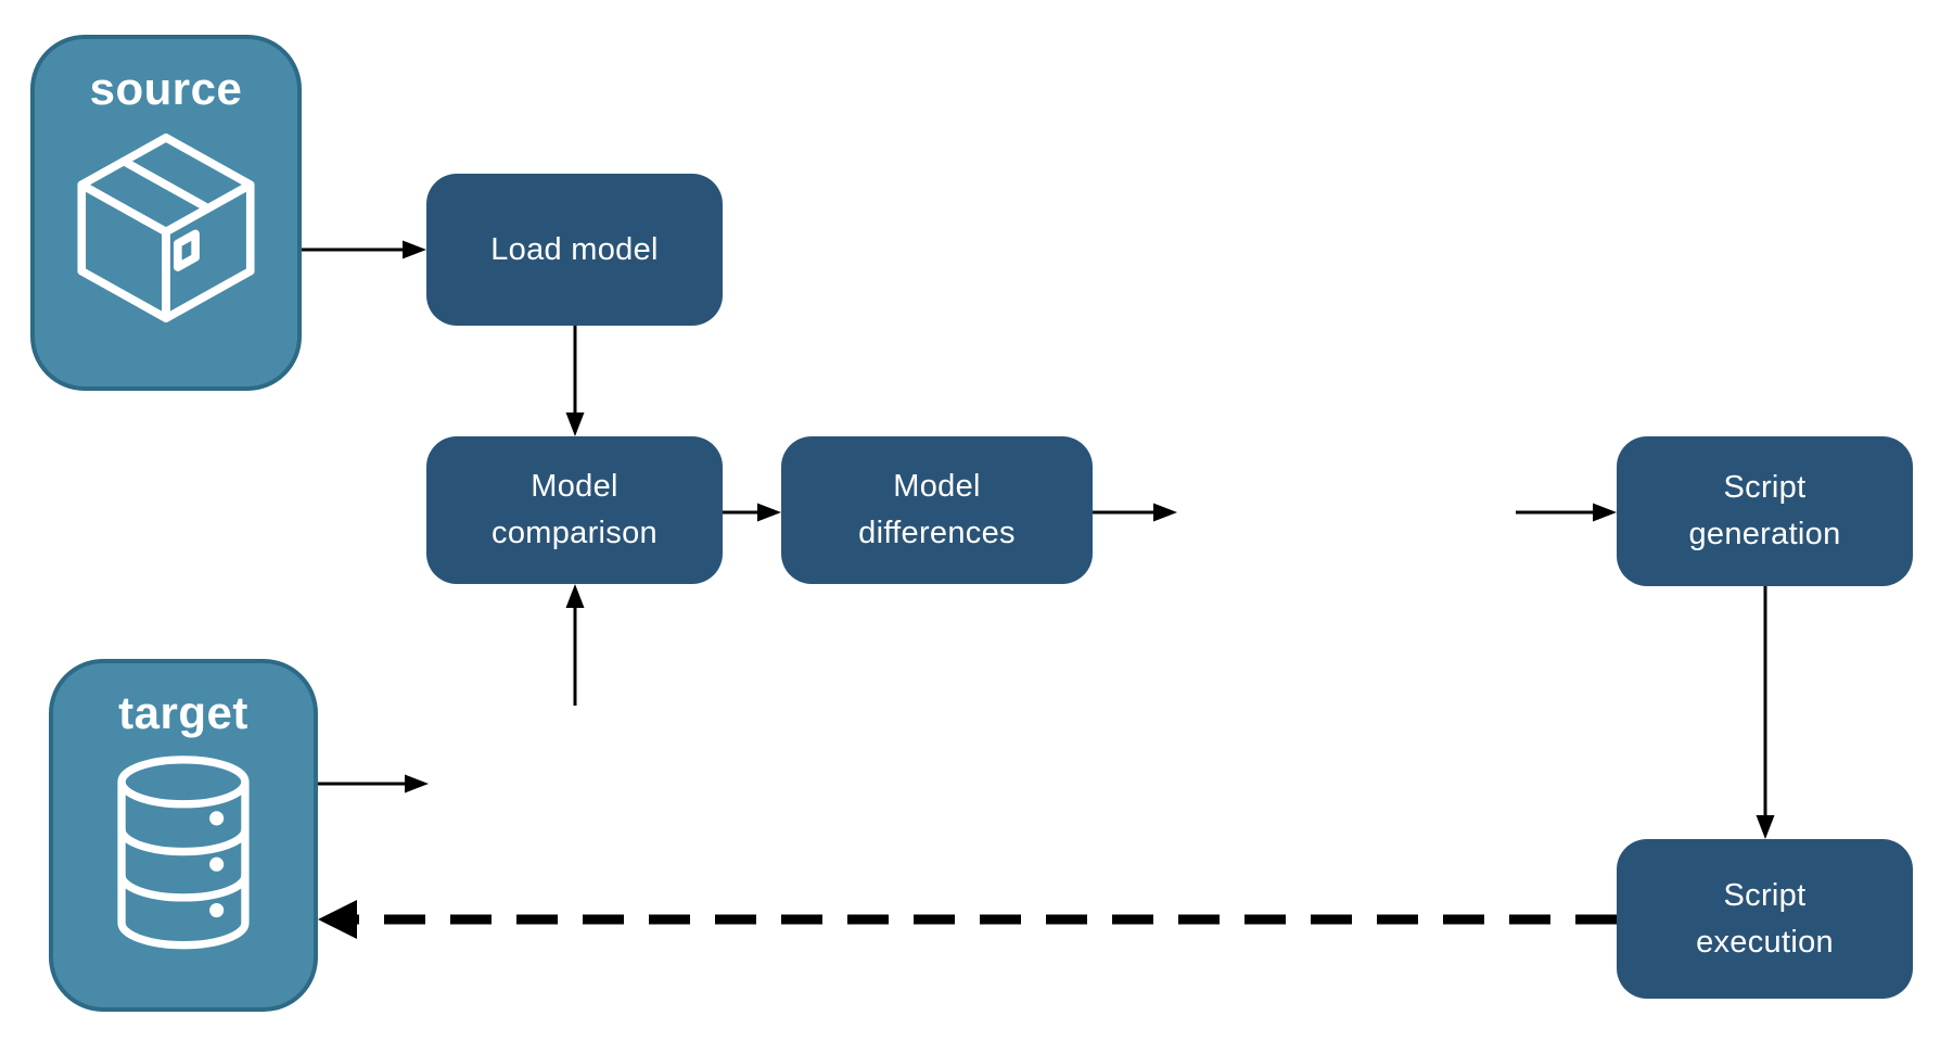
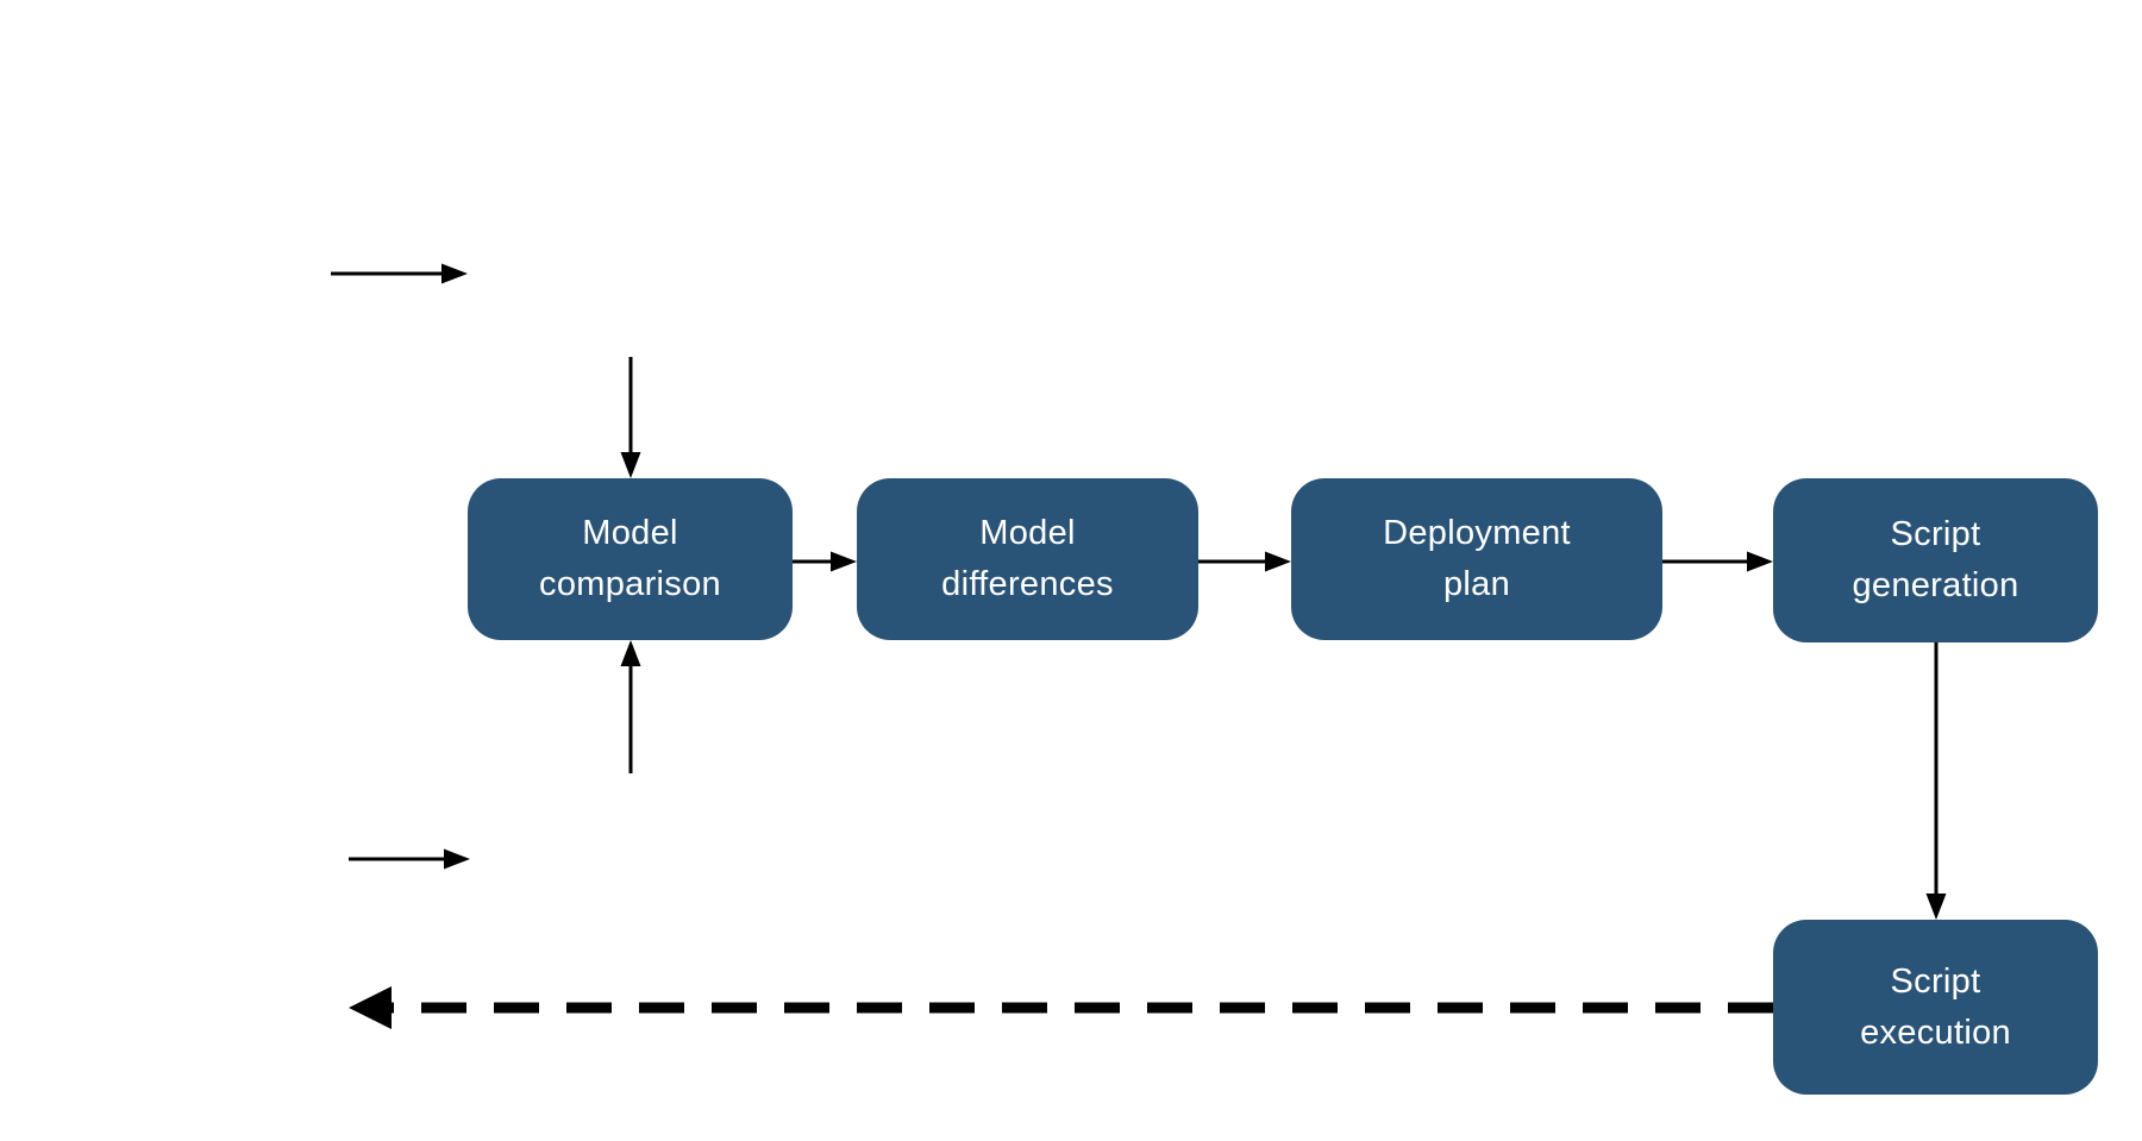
- source
- target
- Load model
  Model
  comparison
  Model
  differences
+ Deployment
+ plan
  Script
  generation
  Script
  execution
